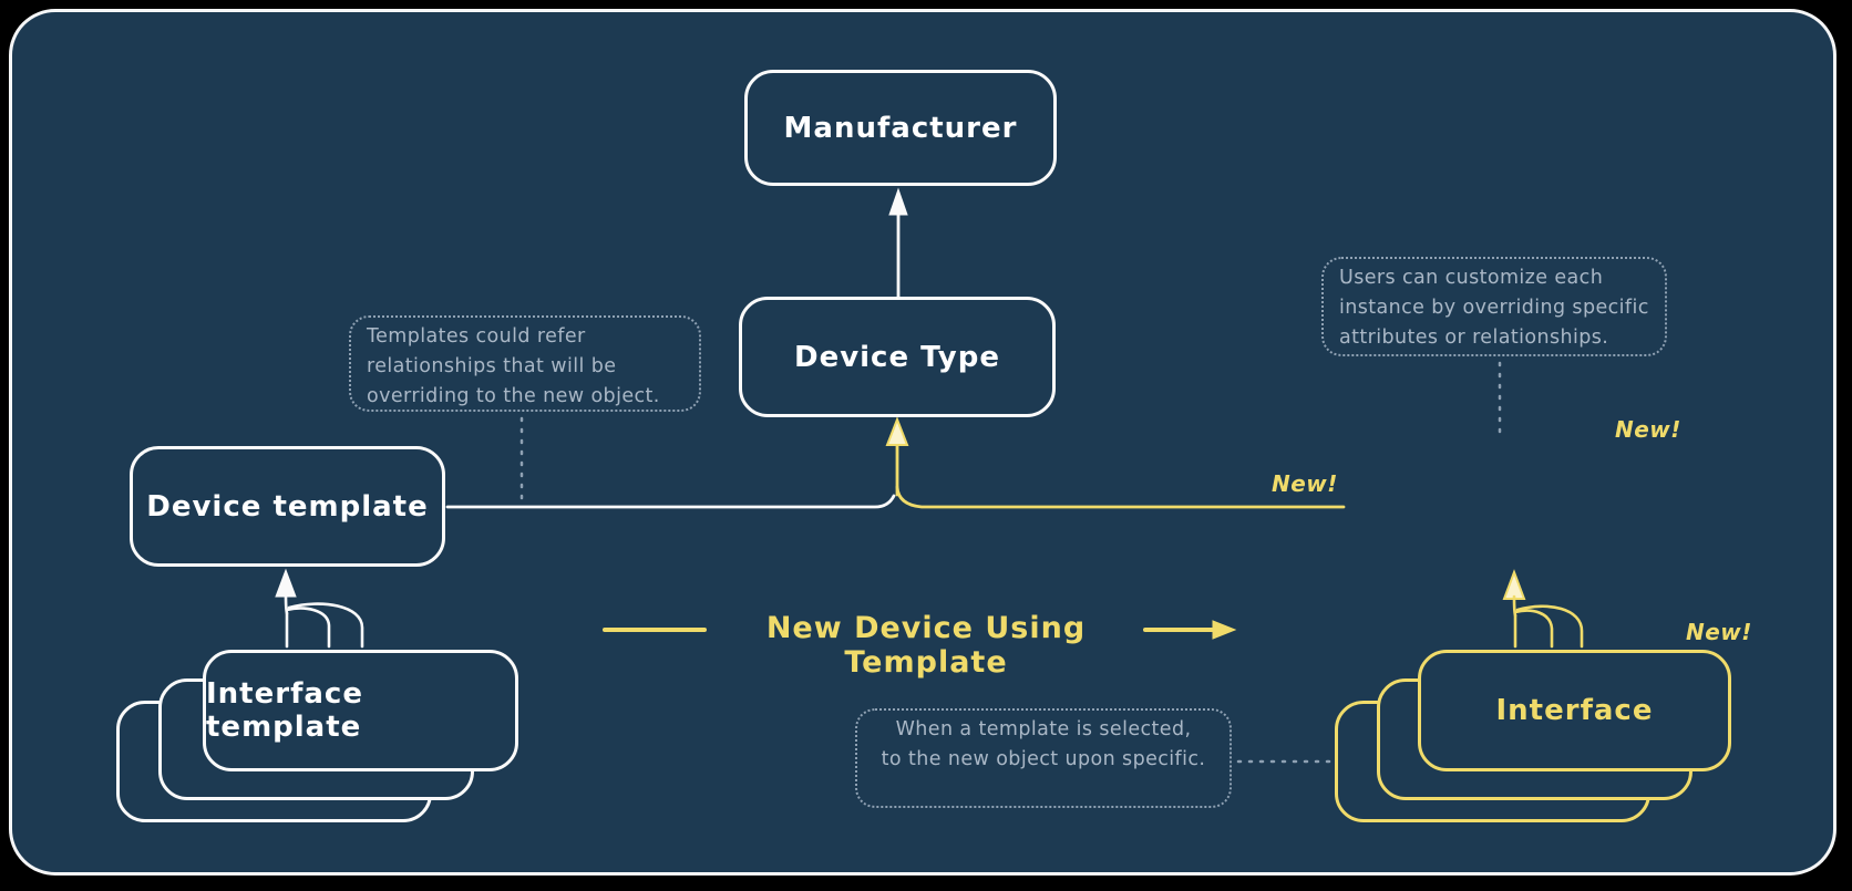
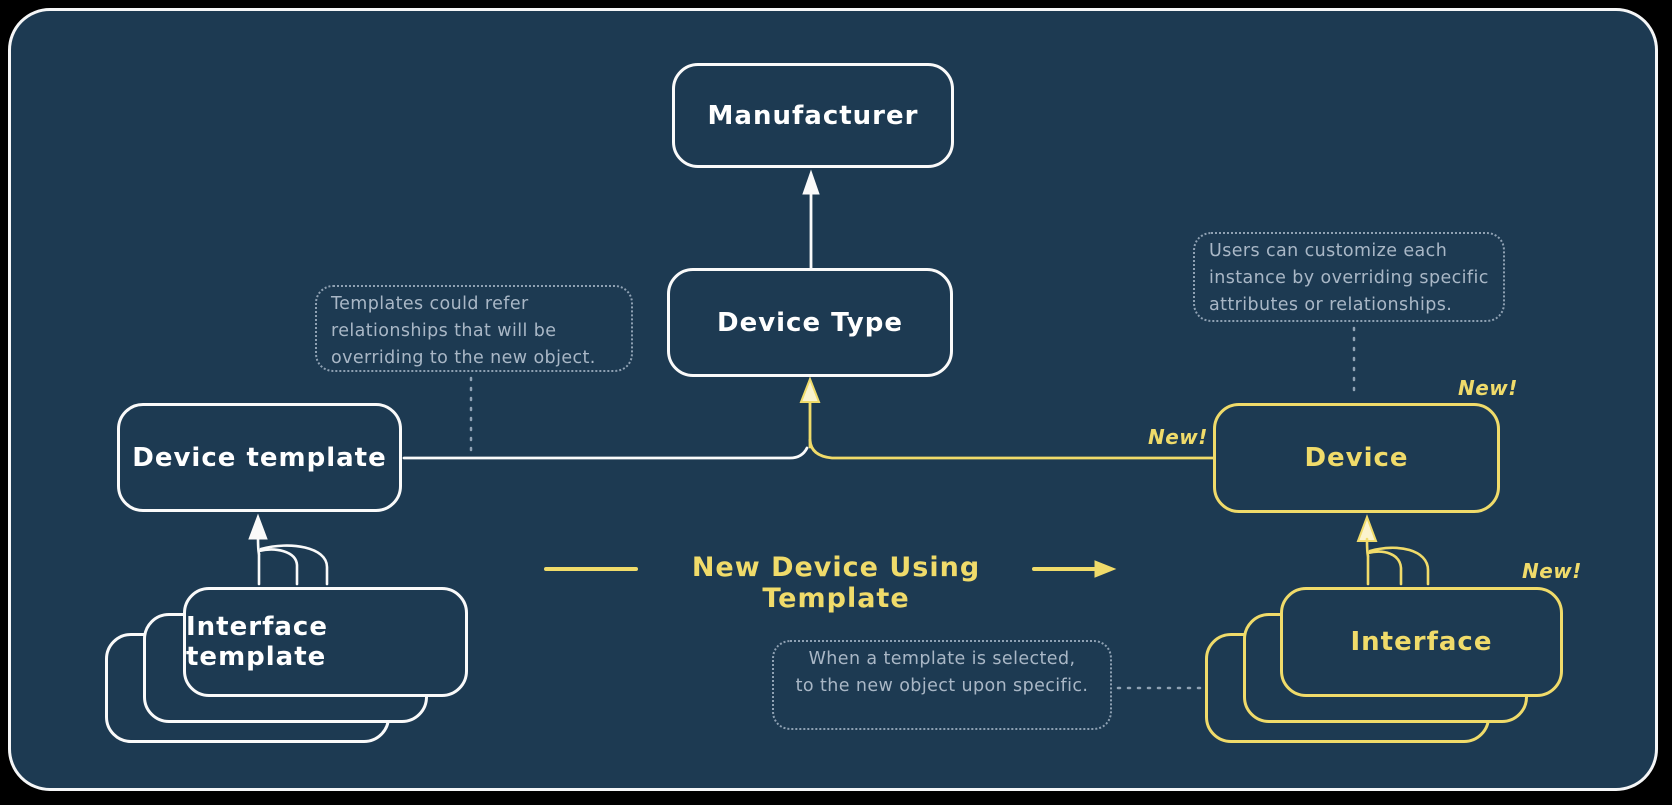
  Manufacturer
  Device Type
  Device template
+ Device
  Interface template
  Interface
  Templates could refer
  relationships that will be
  overriding to the new object.
  Users can customize each
  instance by overriding specific
  attributes or relationships.
  When a template is selected,
  to the new object upon specific.
  New Device Using Template
  New!
  New!
  New!
